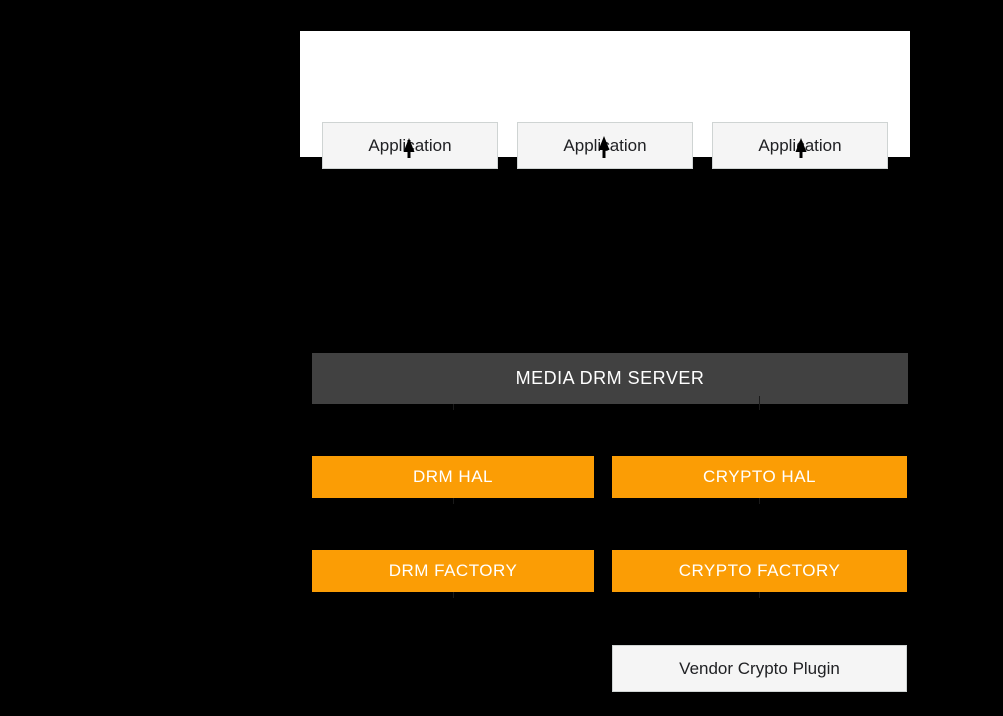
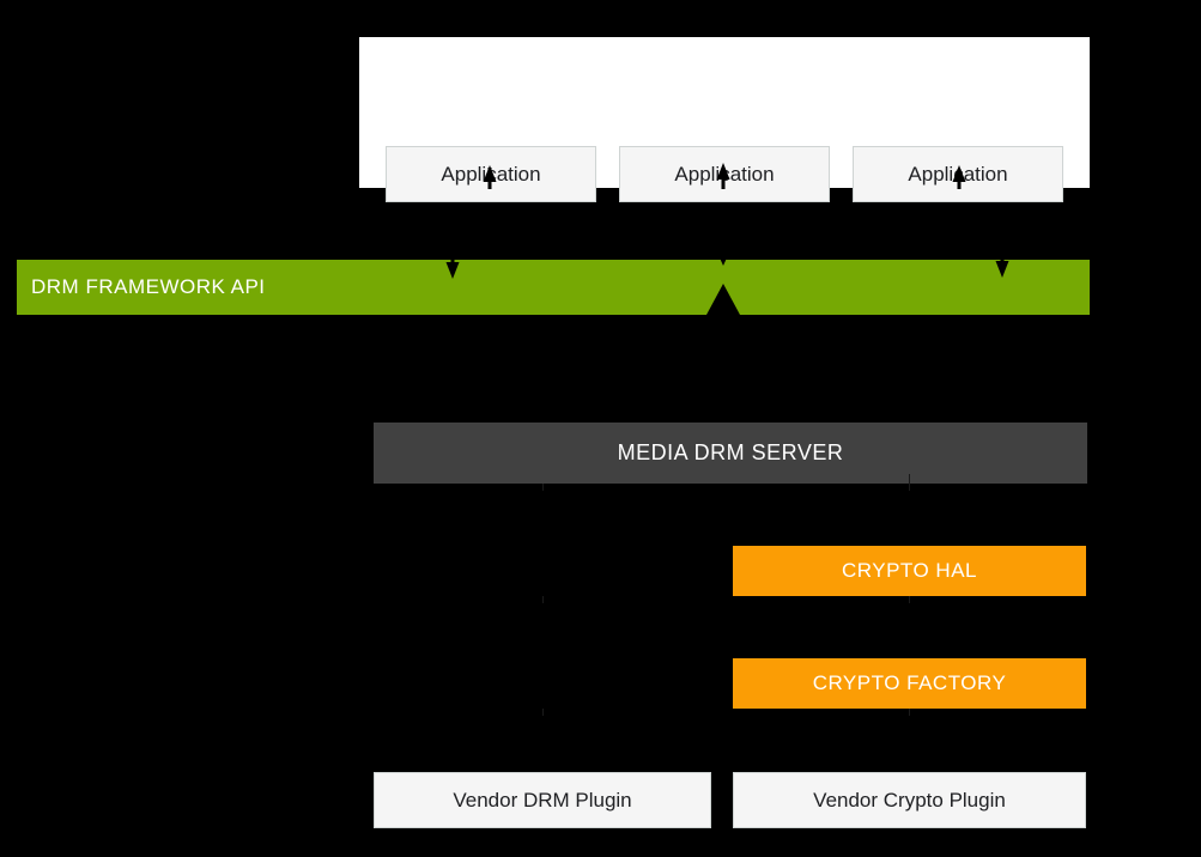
  Appliation
  Appliation
  Appliation
+ DRM FRAMEWORK API
  MEDIA DRM SERVER
- DRM HAL
  CRYPTO HAL
- DRM FACTORY
  CRYPTO FACTORY
+ Vendor DRM Plugin
  Vendor Crypto Plugin
